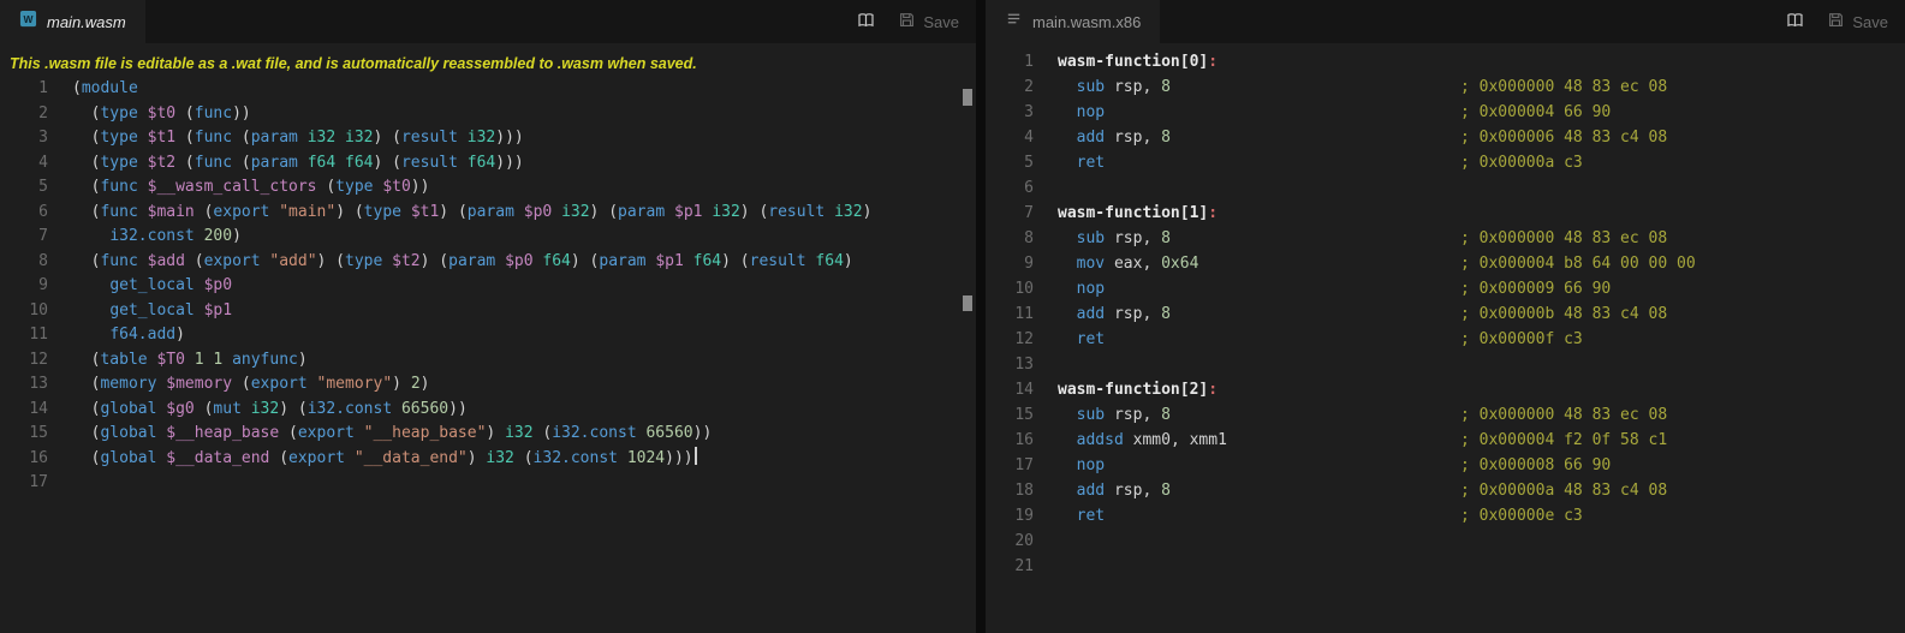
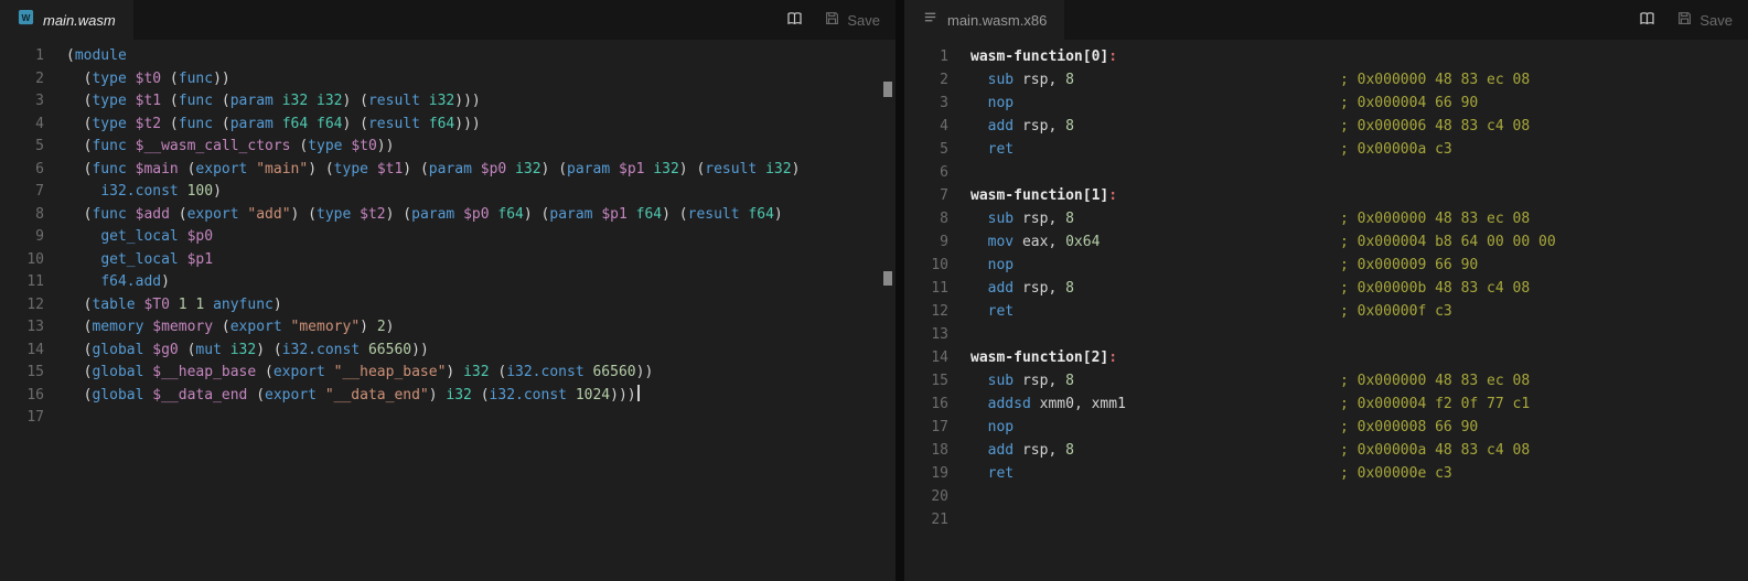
  W
  main.wasm
  Save
- This .wasm file is editable as a .wat file, and is automatically reassembled to .wasm when saved.
  1
  (module
  2
  (type $t0 (func))
  3
  (type $t1 (func (param i32 i32) (result i32)))
  4
  (type $t2 (func (param f64 f64) (result f64)))
  5
  (func $__wasm_call_ctors (type $t0))
  6
  (func $main (export "main") (type $t1) (param $p0 i32) (param $p1 i32) (result i32)
  7
- i32.const 200)
+ i32.const 100)
  8
  (func $add (export "add") (type $t2) (param $p0 f64) (param $p1 f64) (result f64)
  9
  get_local $p0
  10
  get_local $p1
  11
  f64.add)
  12
  (table $T0 1 1 anyfunc)
  13
  (memory $memory (export "memory") 2)
  14
  (global $g0 (mut i32) (i32.const 66560))
  15
  (global $__heap_base (export "__heap_base") i32 (i32.const 66560))
  16
  (global $__data_end (export "__data_end") i32 (i32.const 1024)))
  17
  main.wasm.x86
  Save
  1
  wasm-function[0]:
  2
  sub rsp, 8
  ; 0x000000 48 83 ec 08
  3
  nop
  ; 0x000004 66 90
  4
  add rsp, 8
  ; 0x000006 48 83 c4 08
  5
  ret
  ; 0x00000a c3
  6
  7
  wasm-function[1]:
  8
  sub rsp, 8
  ; 0x000000 48 83 ec 08
  9
  mov eax, 0x64
  ; 0x000004 b8 64 00 00 00
  10
  nop
  ; 0x000009 66 90
  11
  add rsp, 8
  ; 0x00000b 48 83 c4 08
  12
  ret
  ; 0x00000f c3
  13
  14
  wasm-function[2]:
  15
  sub rsp, 8
  ; 0x000000 48 83 ec 08
  16
  addsd xmm0, xmm1
- ; 0x000004 f2 0f 58 c1
+ ; 0x000004 f2 0f 77 c1
  17
  nop
  ; 0x000008 66 90
  18
  add rsp, 8
  ; 0x00000a 48 83 c4 08
  19
  ret
  ; 0x00000e c3
  20
  21
